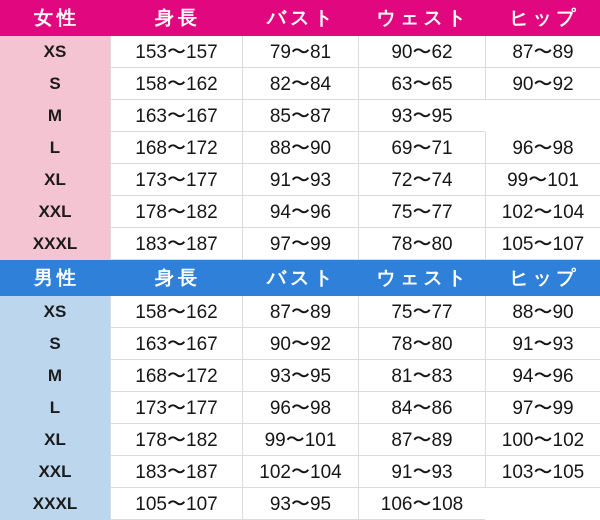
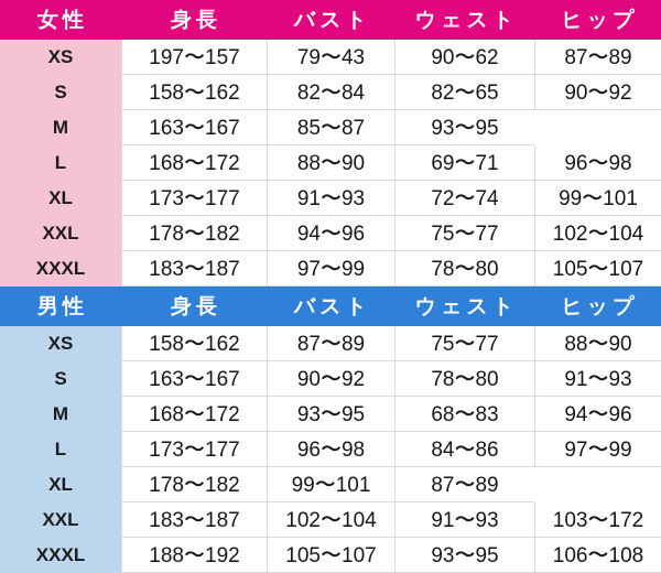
  女性
  身長
  バスト
  ウェスト
  ヒップ
  XS
- 153〜157
+ 197〜157
- 79〜81
+ 79〜43
  90〜62
  87〜89
  S
  158〜162
  82〜84
- 63〜65
+ 82〜65
  90〜92
  M
  163〜167
  85〜87
  93〜95
  L
  168〜172
  88〜90
  69〜71
  96〜98
  XL
  173〜177
  91〜93
  72〜74
  99〜101
  XXL
  178〜182
  94〜96
  75〜77
  102〜104
  XXXL
  183〜187
  97〜99
  78〜80
  105〜107
  男性
  身長
  バスト
  ウェスト
  ヒップ
  XS
  158〜162
  87〜89
  75〜77
  88〜90
  S
  163〜167
  90〜92
  78〜80
  91〜93
  M
  168〜172
  93〜95
- 81〜83
+ 68〜83
  94〜96
  L
  173〜177
  96〜98
  84〜86
  97〜99
  XL
  178〜182
  99〜101
  87〜89
- 100〜102
  XXL
  183〜187
  102〜104
  91〜93
- 103〜105
+ 103〜172
  XXXL
+ 188〜192
  105〜107
  93〜95
  106〜108
